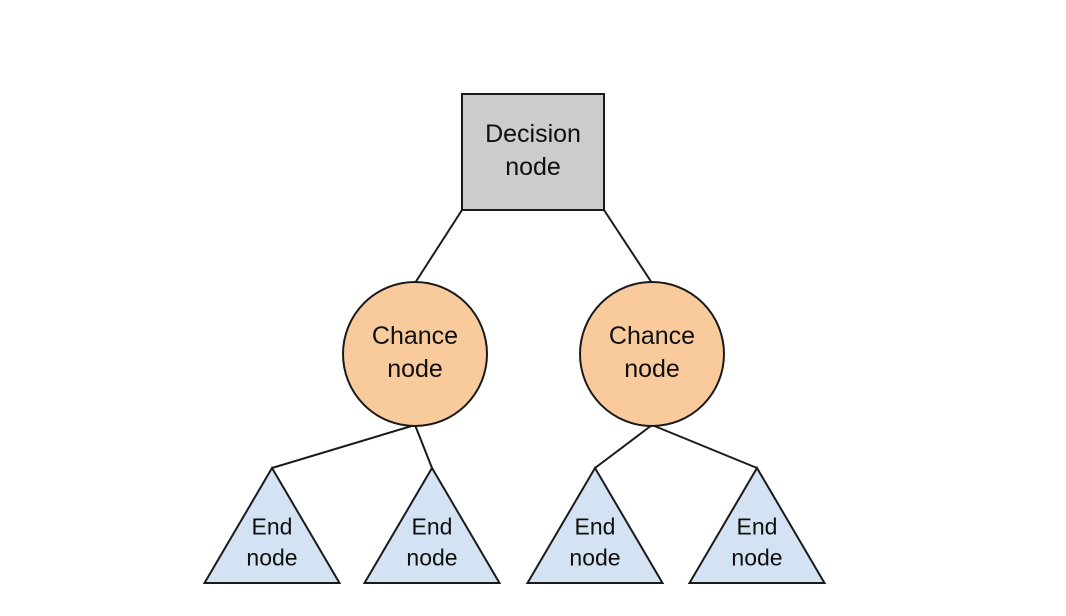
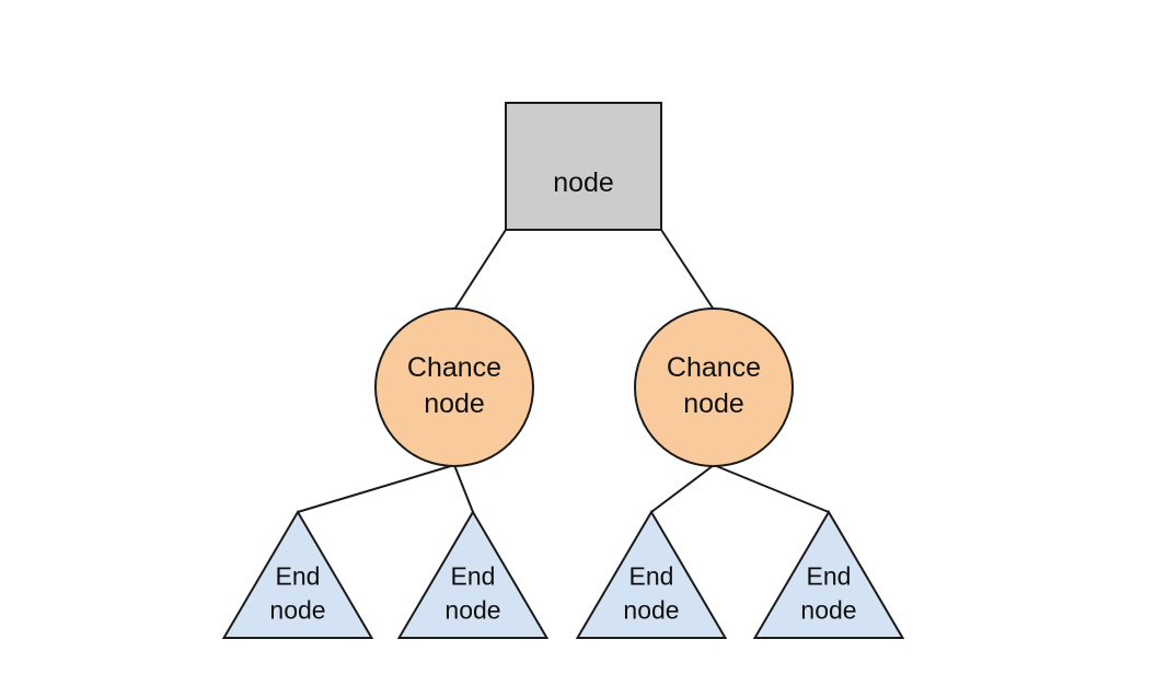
- Decision
  node
  Chance
  node
  Chance
  node
  End
  node
  End
  node
  End
  node
  End
  node
